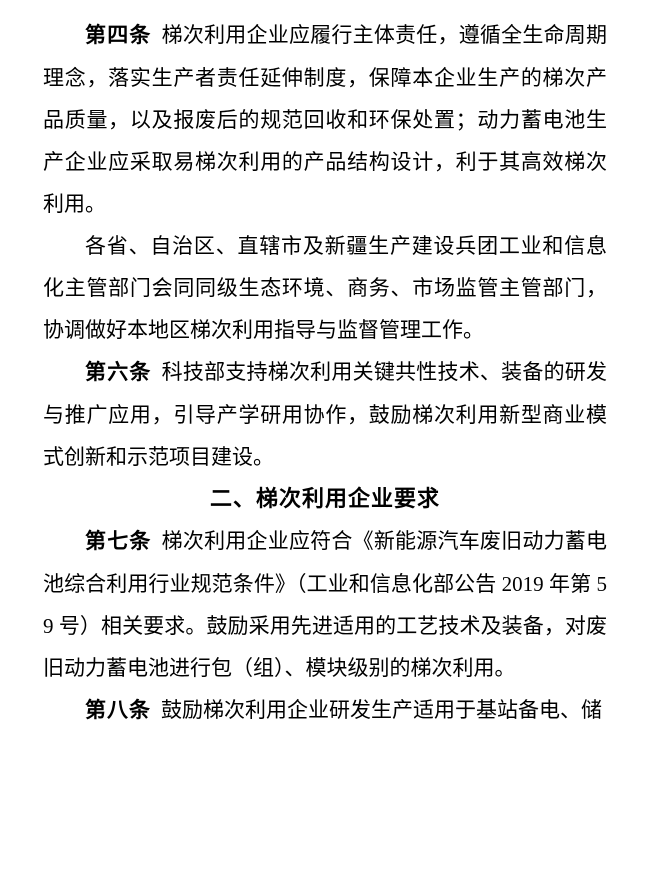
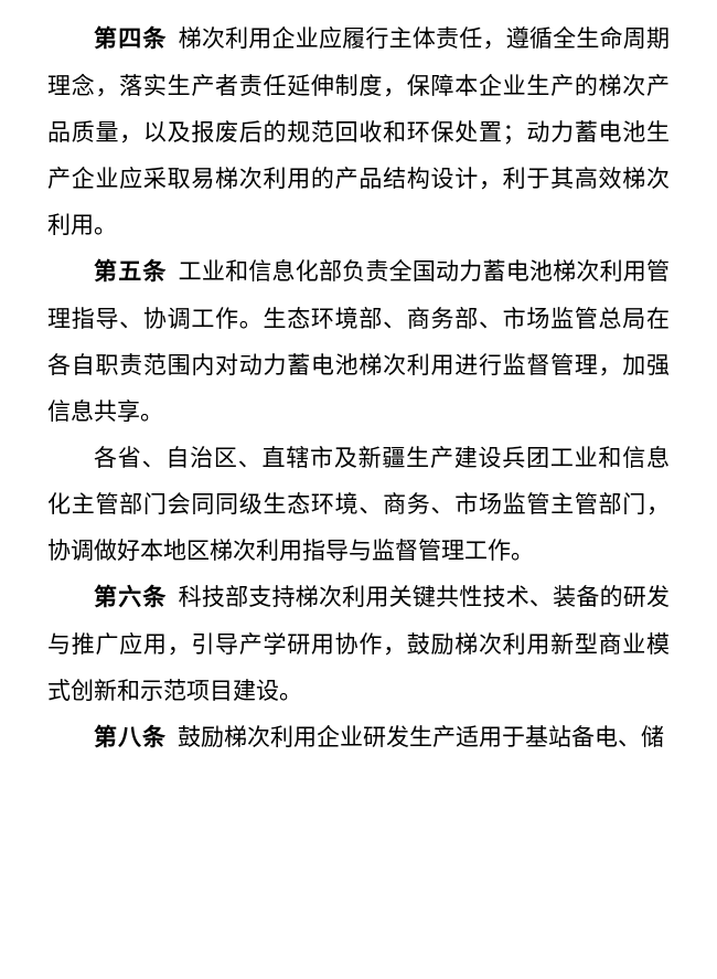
  第四条 梯次利用企业应履行主体责任，遵循全生命周期理念，落实生产者责任延伸制度，保障本企业生产的梯次产品质量，以及报废后的规范回收和环保处置；动力蓄电池生产企业应采取易梯次利用的产品结构设计，利于其高效梯次利用。
+ 第五条 工业和信息化部负责全国动力蓄电池梯次利用管理指导、协调工作。生态环境部、商务部、市场监管总局在各自职责范围内对动力蓄电池梯次利用进行监督管理，加强信息共享。
  各省、自治区、直辖市及新疆生产建设兵团工业和信息化主管部门会同同级生态环境、商务、市场监管主管部门，协调做好本地区梯次利用指导与监督管理工作。
  第六条 科技部支持梯次利用关键共性技术、装备的研发与推广应用，引导产学研用协作，鼓励梯次利用新型商业模式创新和示范项目建设。
- 二、梯次利用企业要求
- 第七条 梯次利用企业应符合《新能源汽车废旧动力蓄电池综合利用行业规范条件》（工业和信息化部公告 2019 年第 59 号）相关要求。鼓励采用先进适用的工艺技术及装备，对废旧动力蓄电池进行包（组）、模块级别的梯次利用。
  第八条 鼓励梯次利用企业研发生产适用于基站备电、储
